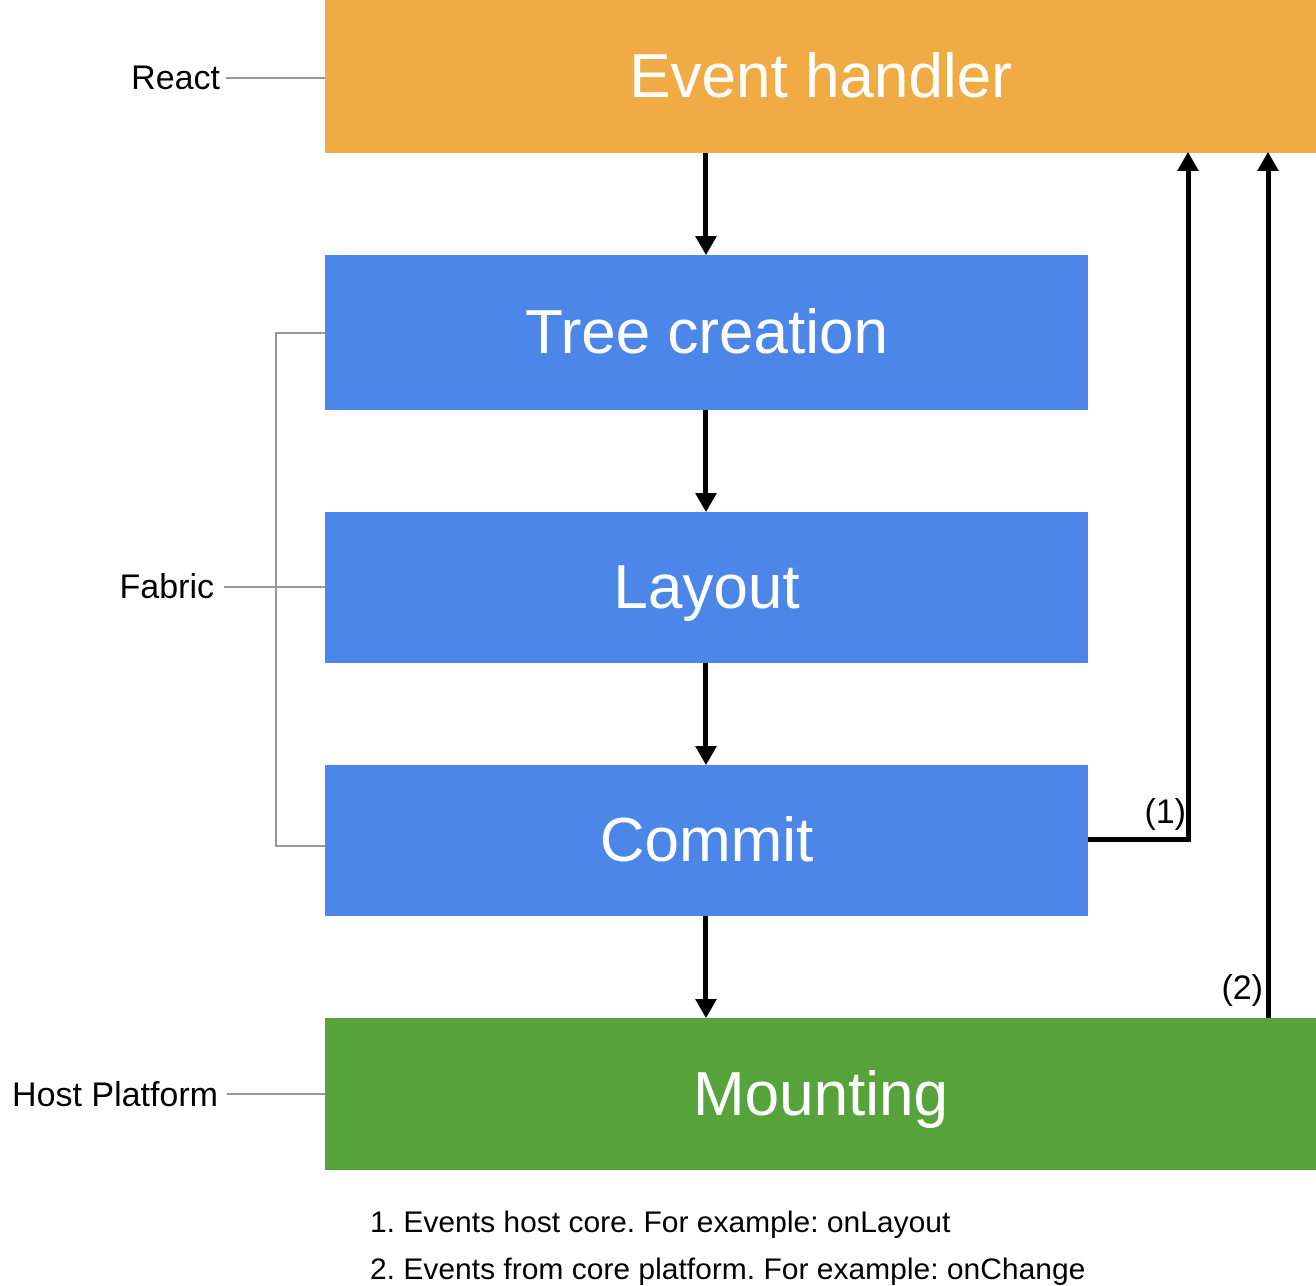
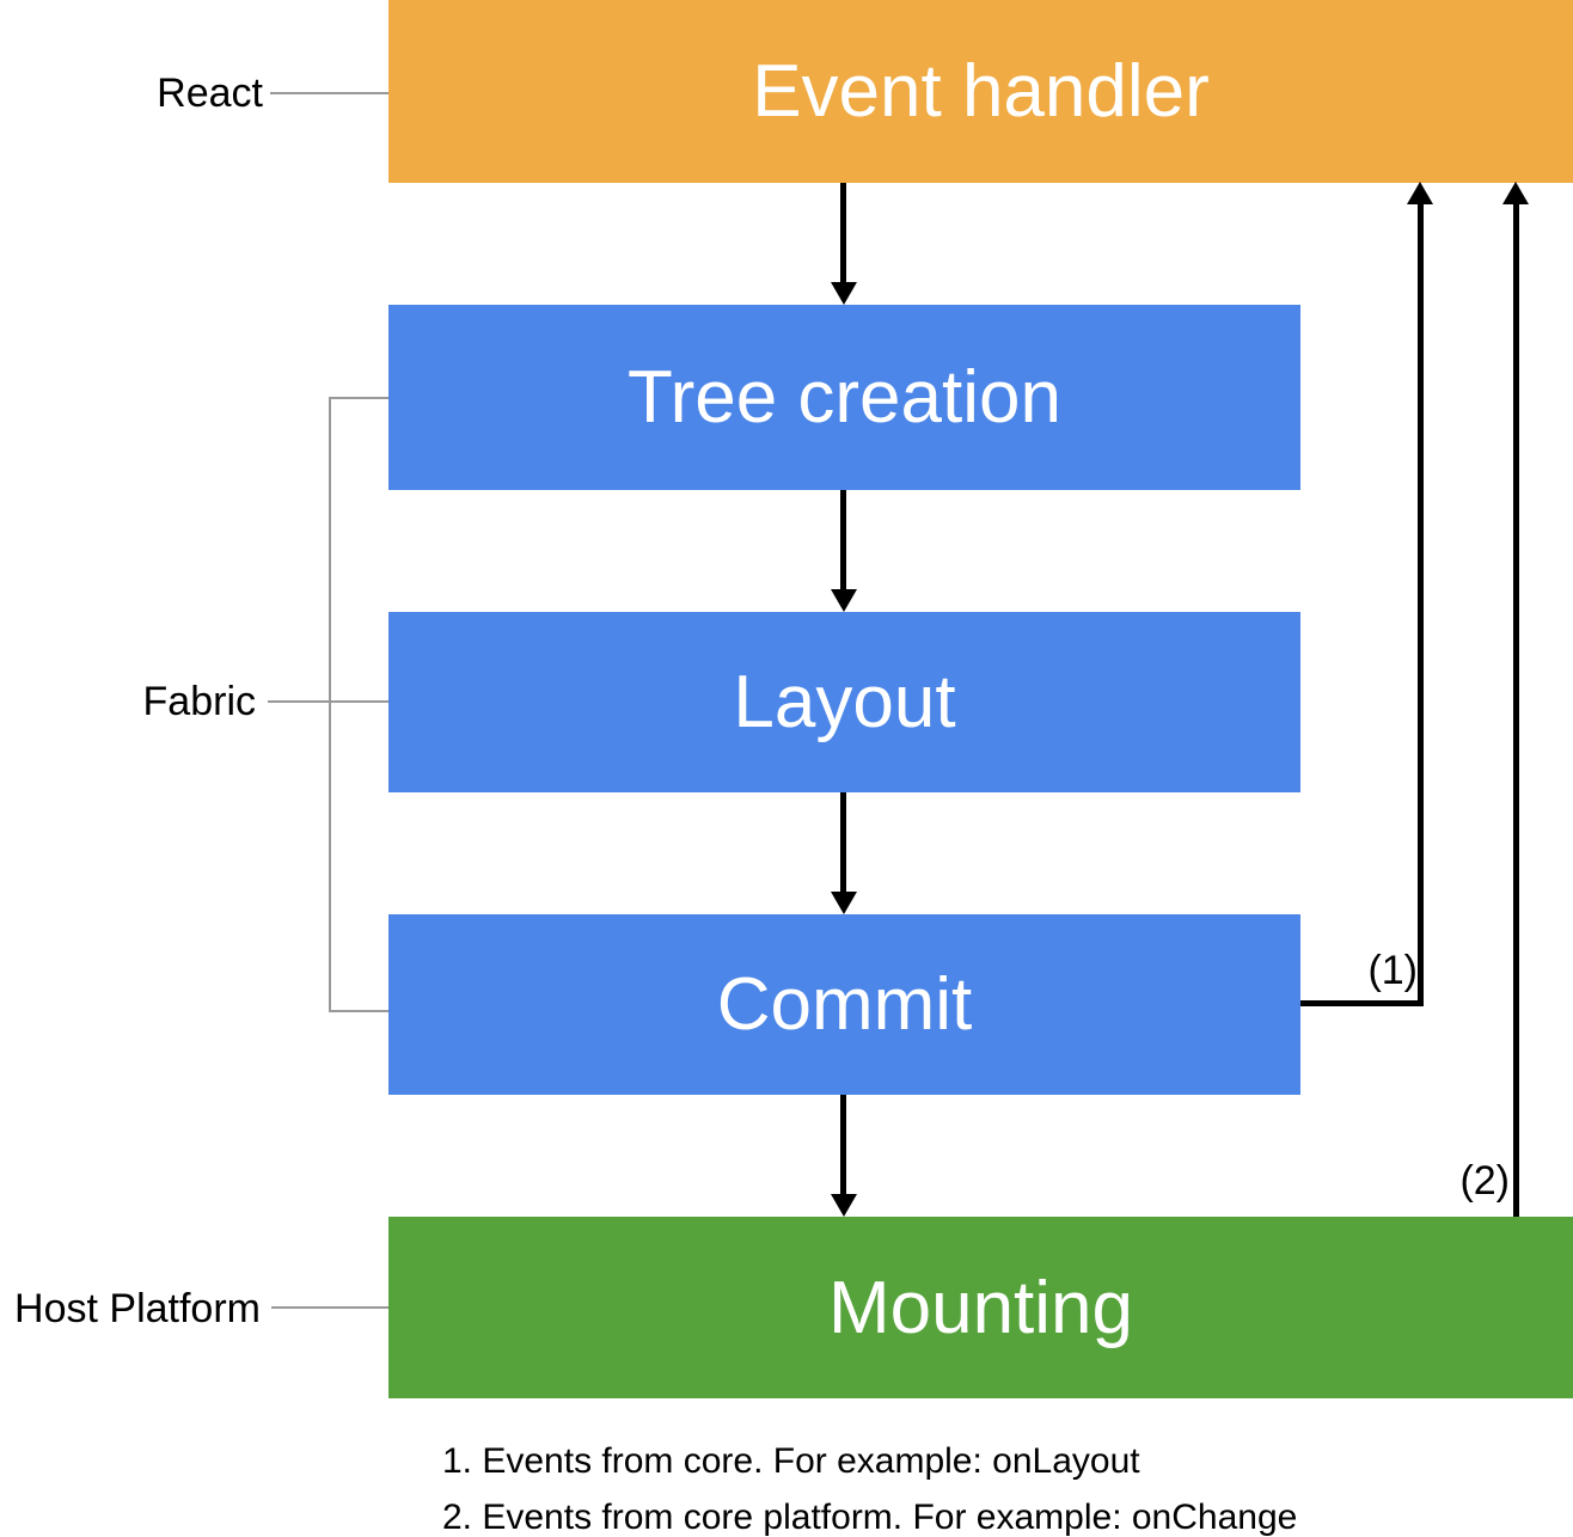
  Event handler
  Tree creation
  Layout
  Commit
  Mounting
  React
  Fabric
  Host Platform
  (1)
  (2)
- 1. Events host core. For example: onLayout
+ 1. Events from core. For example: onLayout
  2. Events from core platform. For example: onChange
